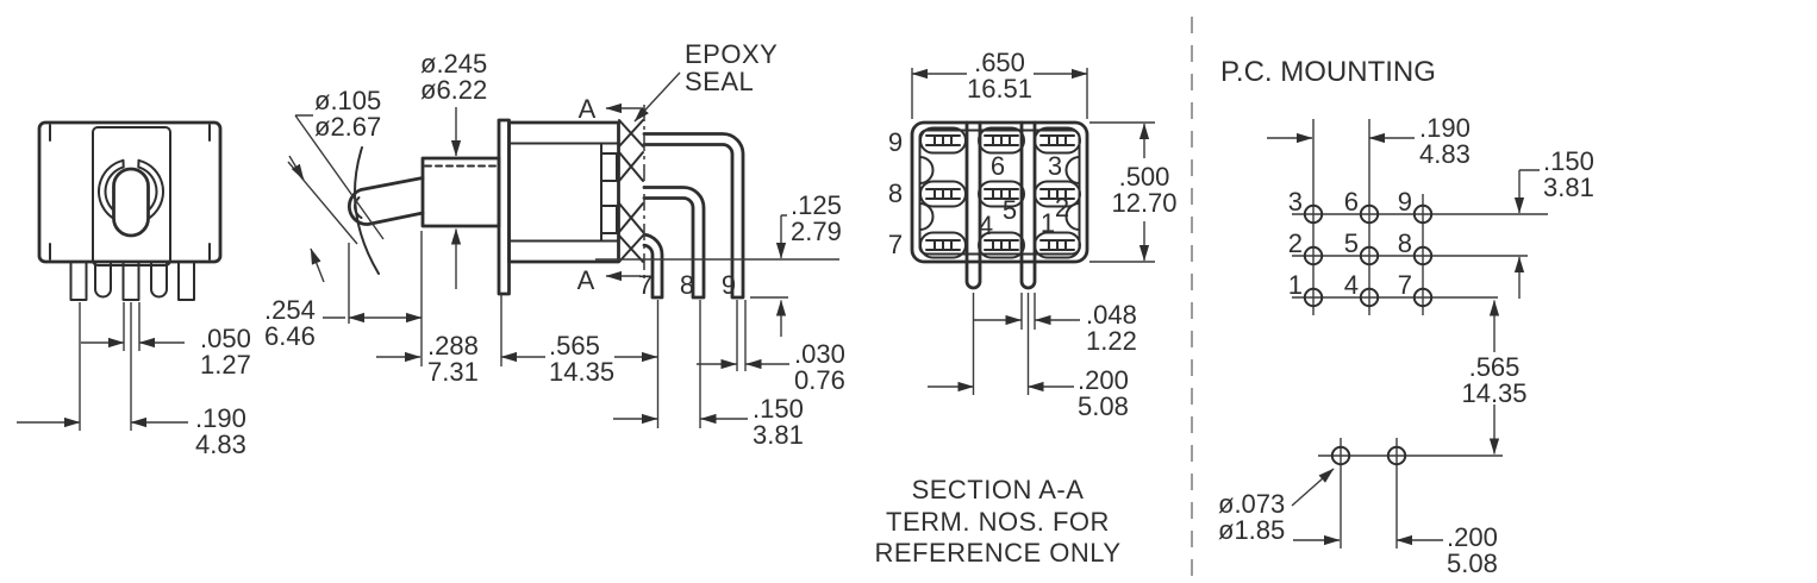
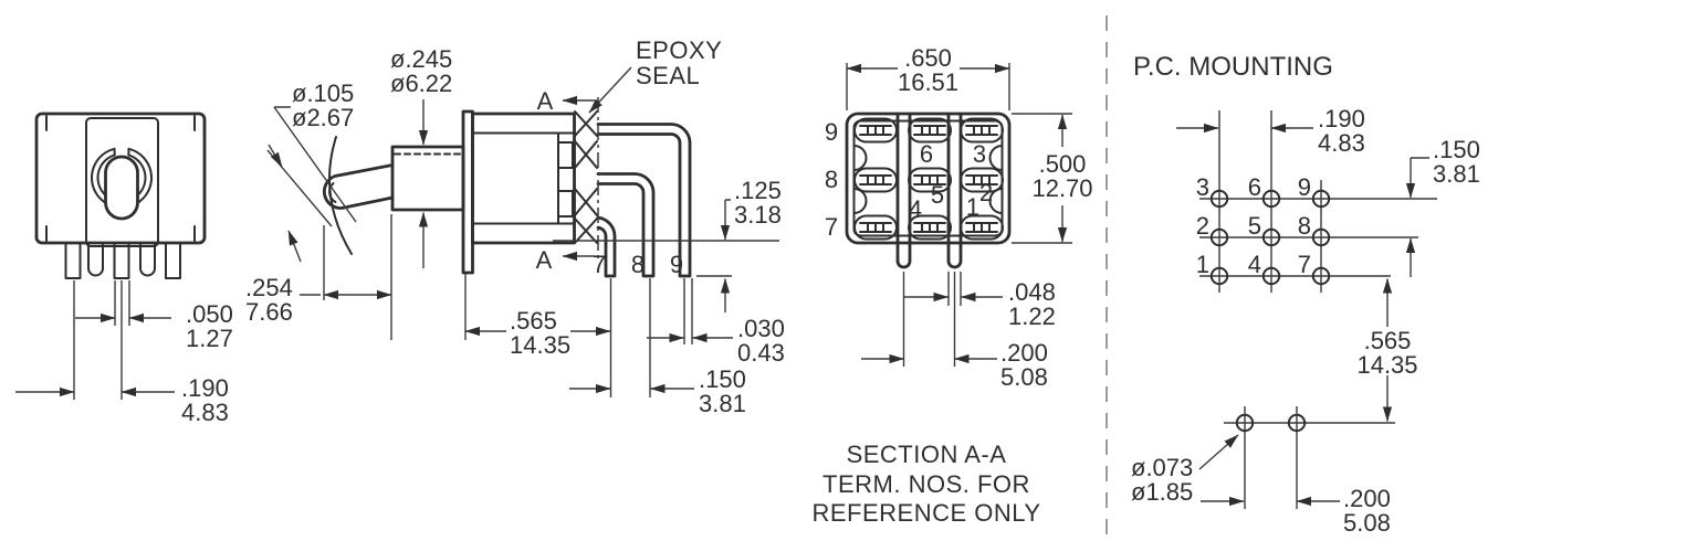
  .050
  1.27
  .190
  4.83
  A
  A
  EPOXY
  SEAL
  ø.105
  ø2.67
  ø.245
  ø6.22
  .125
- 2.79
+ 3.18
  .254
- 6.46
+ 7.66
- .288
- 7.31
  .565
  14.35
  .150
  3.81
  .030
- 0.76
+ 0.43
  7
  8
  9
  9
  8
  7
  6
  3
  5
  4
  2
  1
  .650
  16.51
  .500
  12.70
  .048
  1.22
  .200
  5.08
  SECTION A-A
  TERM. NOS. FOR
  REFERENCE ONLY
  P.C. MOUNTING
  3
  6
  9
  2
  5
  8
  1
  4
  7
  .190
  4.83
  .150
  3.81
  .565
  14.35
  ø.073
  ø1.85
  .200
  5.08
